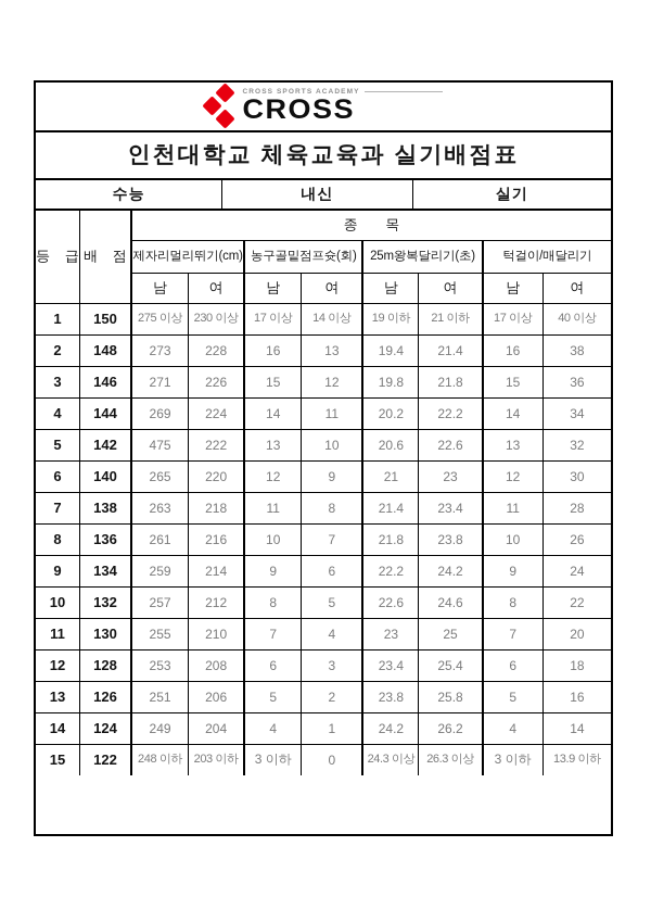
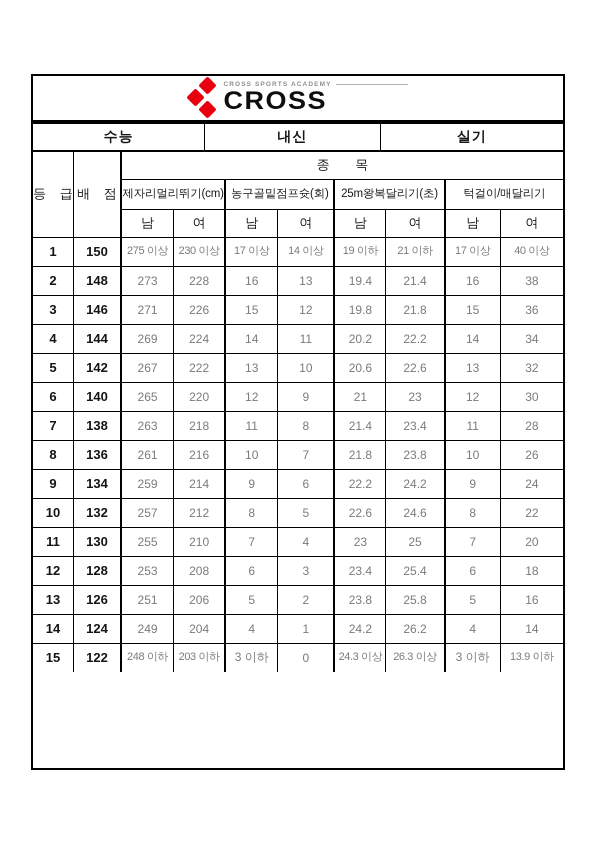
  CROSS
- 인천대학교 체육교육과 실기배점표
  수능	내신	실기
  등 급	배 점	종 목
  제자리멀리뛰기(cm)	농구골밑점프슛(회)	25m왕복달리기(초)	턱걸이/매달리기
  남	여	남	여	남	여	남	여
  1	150	275 이상	230 이상	17 이상	14 이상	19 이하	21 이하	17 이상	40 이상
  2	148	273	228	16	13	19.4	21.4	16	38
  3	146	271	226	15	12	19.8	21.8	15	36
  4	144	269	224	14	11	20.2	22.2	14	34
- 5	142	475	222	13	10	20.6	22.6	13	32
+ 5	142	267	222	13	10	20.6	22.6	13	32
  6	140	265	220	12	9	21	23	12	30
  7	138	263	218	11	8	21.4	23.4	11	28
  8	136	261	216	10	7	21.8	23.8	10	26
  9	134	259	214	9	6	22.2	24.2	9	24
  10	132	257	212	8	5	22.6	24.6	8	22
  11	130	255	210	7	4	23	25	7	20
  12	128	253	208	6	3	23.4	25.4	6	18
  13	126	251	206	5	2	23.8	25.8	5	16
  14	124	249	204	4	1	24.2	26.2	4	14
  15	122	248 이하	203 이하	3 이하	0	24.3 이상	26.3 이상	3 이하	13.9 이하
